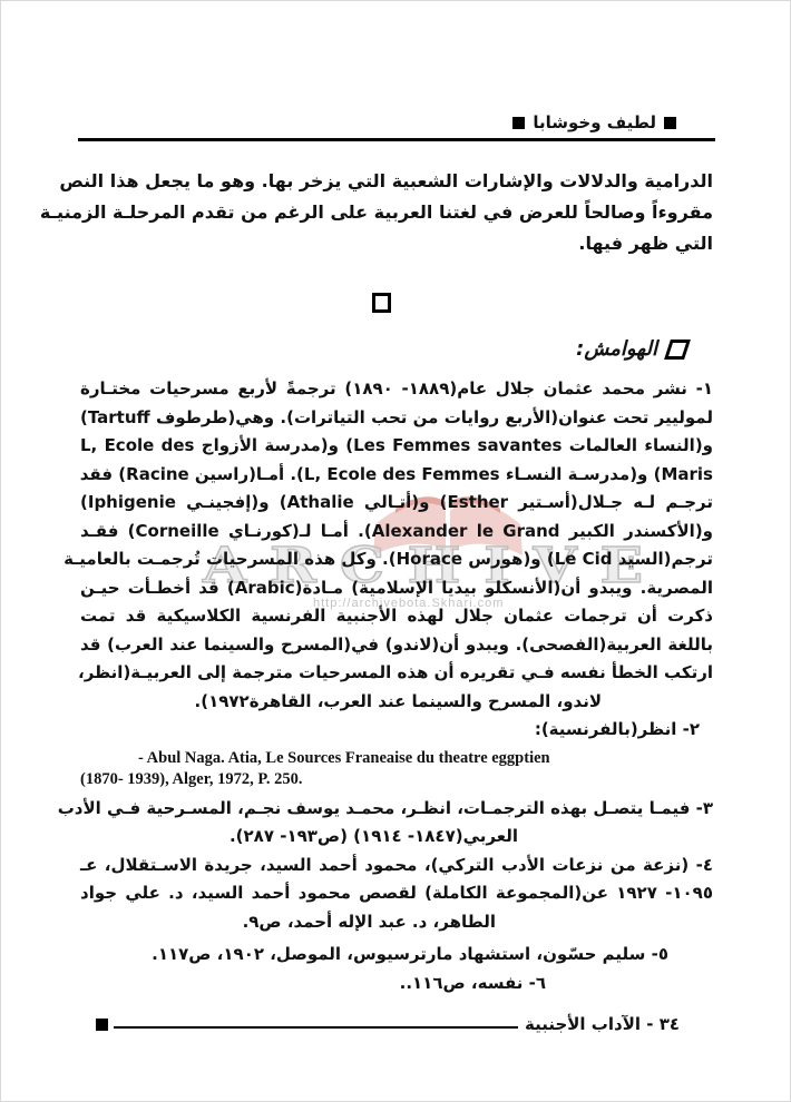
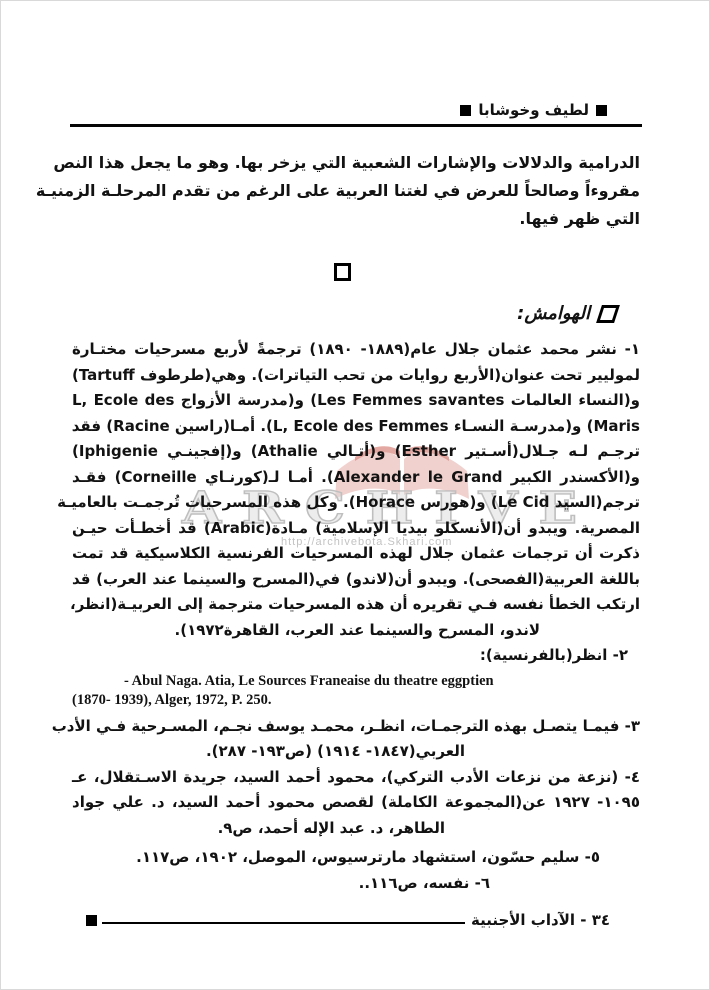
  ARCHIVE
  http://archivebota.Skhari.com
  لطيف وخوشابا
  الدرامية والدلالات والإشارات الشعبية التي يزخر بها. وهو ما يجعل هذا النص
  مقروءاً وصالحاً للعرض في لغتنا العربية على الرغم من تقدم المرحلـة الزمنيـة
  التي ظهر فيها.
  الهوامش:
  ١- نشر محمد عثمان جلال عام(١٨٨٩- ١٨٩٠) ترجمةً لأربع مسرحيات مختـارة
  لموليير تحت عنوان(الأربع روايات من تحب التياترات). وهي(طرطوف Tartuff)
  و(النساء العالمات Les Femmes savantes) و(مدرسة الأزواج L, Ecole des
  Maris) و(مدرسـة النسـاء L, Ecole des Femmes). أمـا(راسين Racine) فقد
  ترجـم لـه جـلال(أسـتير Esther) و(أتـالي Athalie) و(إفجينـي Iphigenie)
  و(الأكسندر الكبير Alexander le Grand). أمـا لـ(كورنـاي Corneille) فقـد
  ترجم(السيد Le Cid) و(هورس Horace). وكل هذه المسرحيات تُرجمـت بالعاميـة
  المصرية. ويبدو أن(الأنسكلو بيديا الإسلامية) مـادة(Arabic) قد أخطـأت حيـن
- ذكرت أن ترجمات عثمان جلال لهذه الأجنبية الفرنسية الكلاسيكية قد تمت
+ ذكرت أن ترجمات عثمان جلال لهذه المسرحيات الفرنسية الكلاسيكية قد تمت
  باللغة العربية(الفصحى). ويبدو أن(لاندو) في(المسرح والسينما عند العرب) قد
  ارتكب الخطأ نفسه فـي تقريره أن هذه المسرحيات مترجمة إلى العربيـة(انظر،
  لاندو، المسرح والسينما عند العرب، القاهرة١٩٧٢).
  ٢- انظر(بالفرنسية):
  - Abul Naga. Atia, Le Sources Franeaise du theatre eggptien
  (1870- 1939), Alger, 1972, P. 250.
  ٣- فيمـا يتصـل بهذه الترجمـات، انظـر، محمـد يوسف نجـم، المسـرحية فـي الأدب
  العربي(١٨٤٧- ١٩١٤) (ص١٩٣- ٢٨٧).
  ٤- (نزعة من نزعات الأدب التركي)، محمود أحمد السيد، جريدة الاسـتقلال، عـ
  ١٠٩٥- ١٩٢٧ عن(المجموعة الكاملة) لقصص محمود أحمد السيد، د. علي جواد
  الطاهر، د. عبد الإله أحمد، ص٩.
  ٥- سليم حسّون، استشهاد مارترسيوس، الموصل، ١٩٠٢، ص١١٧.
  ٦- نفسه، ص١١٦..
  ٣٤ - الآداب الأجنبية
